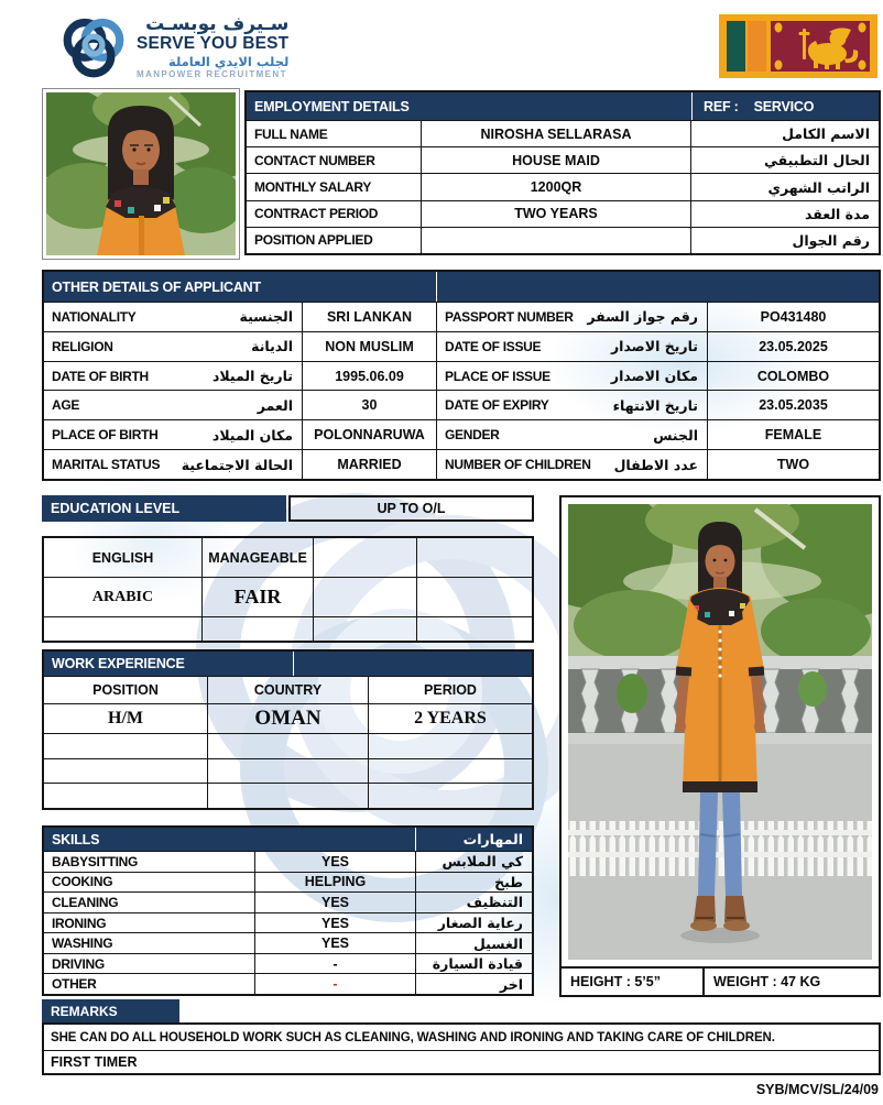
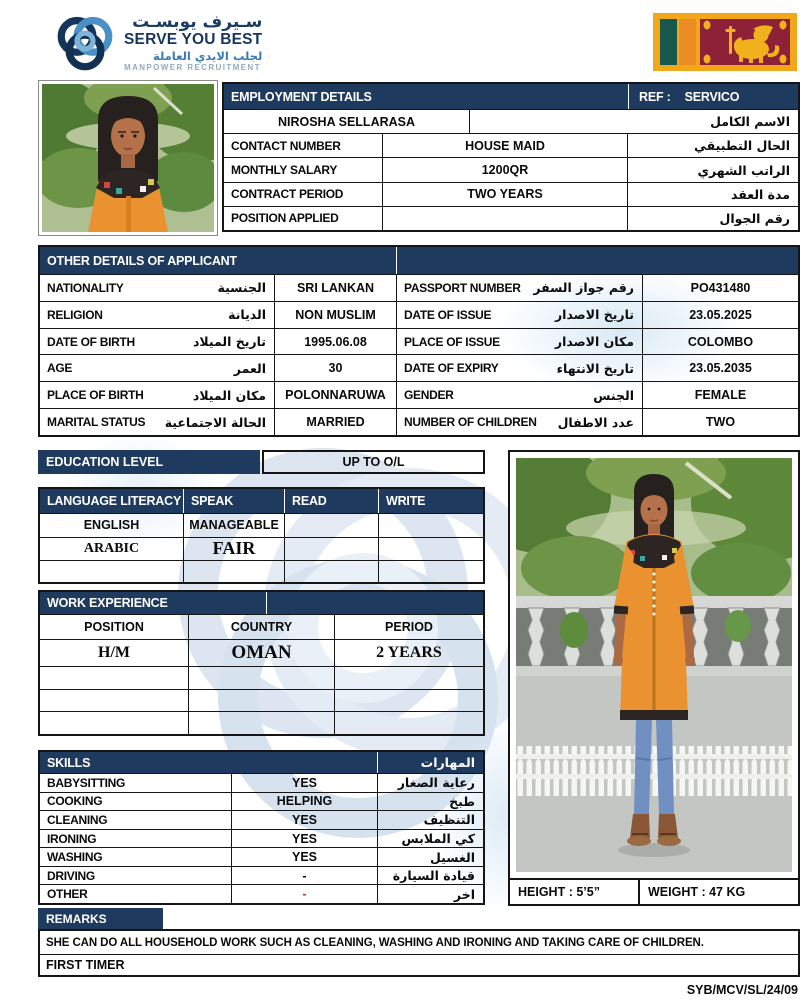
  سـيرف يوبسـت
  SERVE YOU BEST
  لجلب الايدي العاملة
  MANPOWER RECRUITMENT
  EMPLOYMENT DETAILS
  REF :
  SERVICO
- FULL NAME
  NIROSHA SELLARASA
  الاسم الكامل
  CONTACT NUMBER
  HOUSE MAID
  الحال التطبيقي
  MONTHLY SALARY
  1200QR
  الراتب الشهري
  CONTRACT PERIOD
  TWO YEARS
  مدة العقد
  POSITION APPLIED
  رقم الجوال
  OTHER DETAILS OF APPLICANT
  NATIONALITY
  الجنسية
  SRI LANKAN
  PASSPORT NUMBER
  رقم جواز السفر
  PO431480
  RELIGION
  الديانة
  NON MUSLIM
  DATE OF ISSUE
  تاريخ الاصدار
  23.05.2025
  DATE OF BIRTH
  تاريخ الميلاد
- 1995.06.09
+ 1995.06.08
  PLACE OF ISSUE
  مكان الاصدار
  COLOMBO
  AGE
  العمر
  30
  DATE OF EXPIRY
  تاريخ الانتهاء
  23.05.2035
  PLACE OF BIRTH
  مكان الميلاد
  POLONNARUWA
  GENDER
  الجنس
  FEMALE
  MARITAL STATUS
  الحالة الاجتماعية
  MARRIED
  NUMBER OF CHILDREN
  عدد الاطفال
  TWO
  EDUCATION LEVEL
  UP TO O/L
+ LANGUAGE LITERACY
+ SPEAK
+ READ
+ WRITE
  ENGLISH
  MANAGEABLE
  ARABIC
  FAIR
  WORK EXPERIENCE
  POSITION
  COUNTRY
  PERIOD
  H/M
  OMAN
  2 YEARS
  SKILLS
  المهارات
  BABYSITTING
  YES
- كي الملابس
+ رعاية الصغار
  COOKING
  HELPING
  طبخ
  CLEANING
  YES
  التنظيف
  IRONING
  YES
- رعاية الصغار
+ كي الملابس
  WASHING
  YES
  الغسيل
  DRIVING
  -
  قيادة السيارة
  OTHER
  -
  اخر
  HEIGHT : 5’5”
  WEIGHT : 47 KG
  REMARKS
  SHE CAN DO ALL HOUSEHOLD WORK SUCH AS CLEANING, WASHING AND IRONING AND TAKING CARE OF CHILDREN.
  FIRST TIMER
  SYB/MCV/SL/24/09
